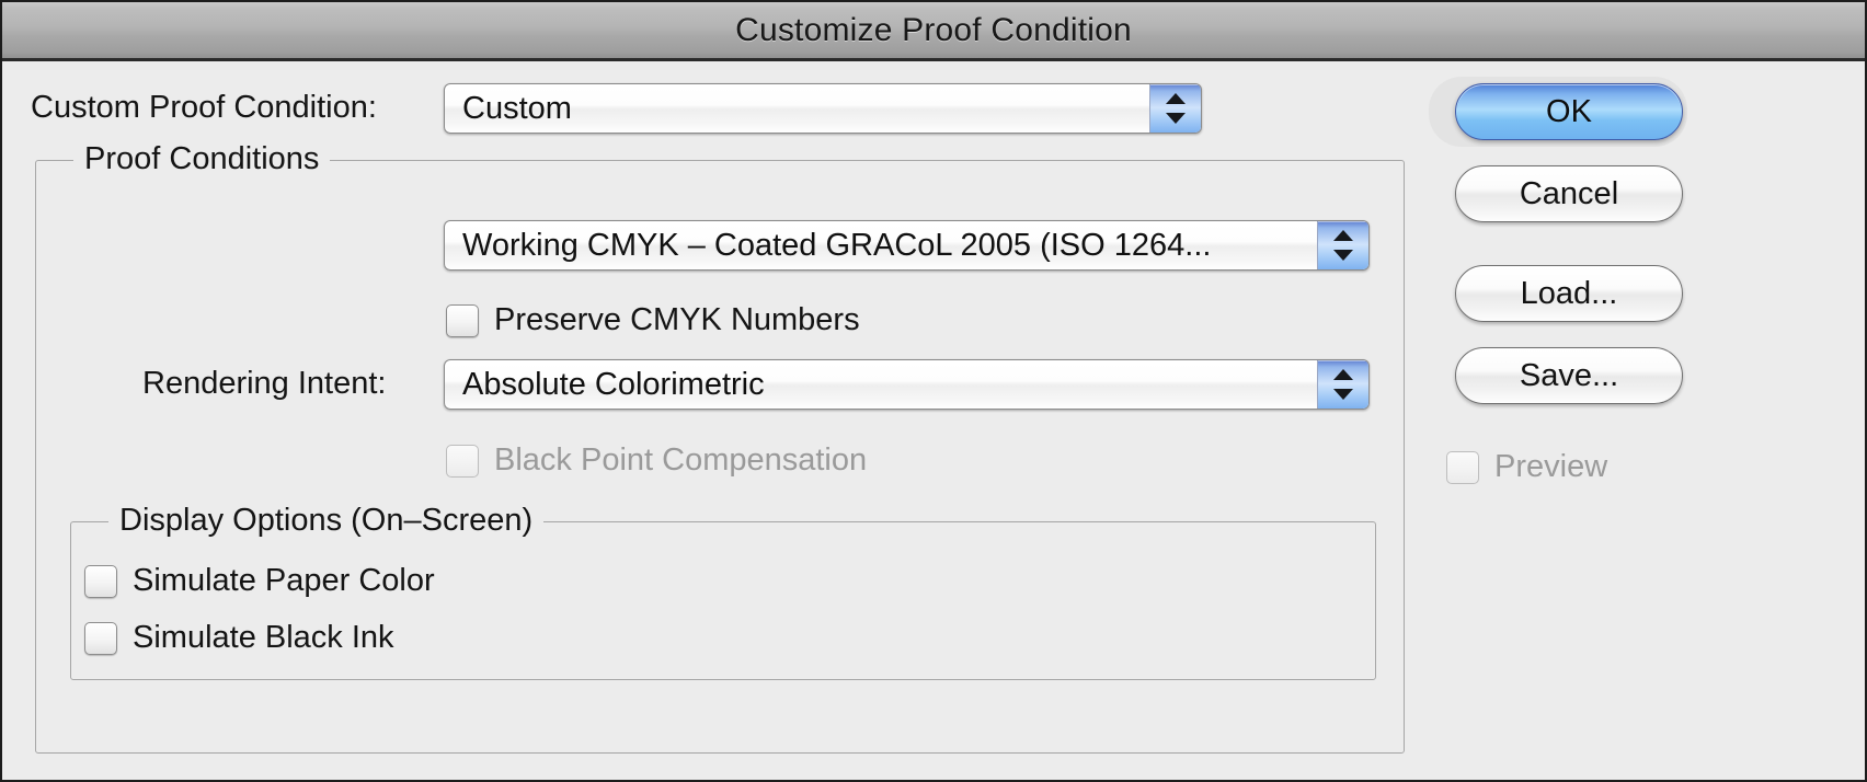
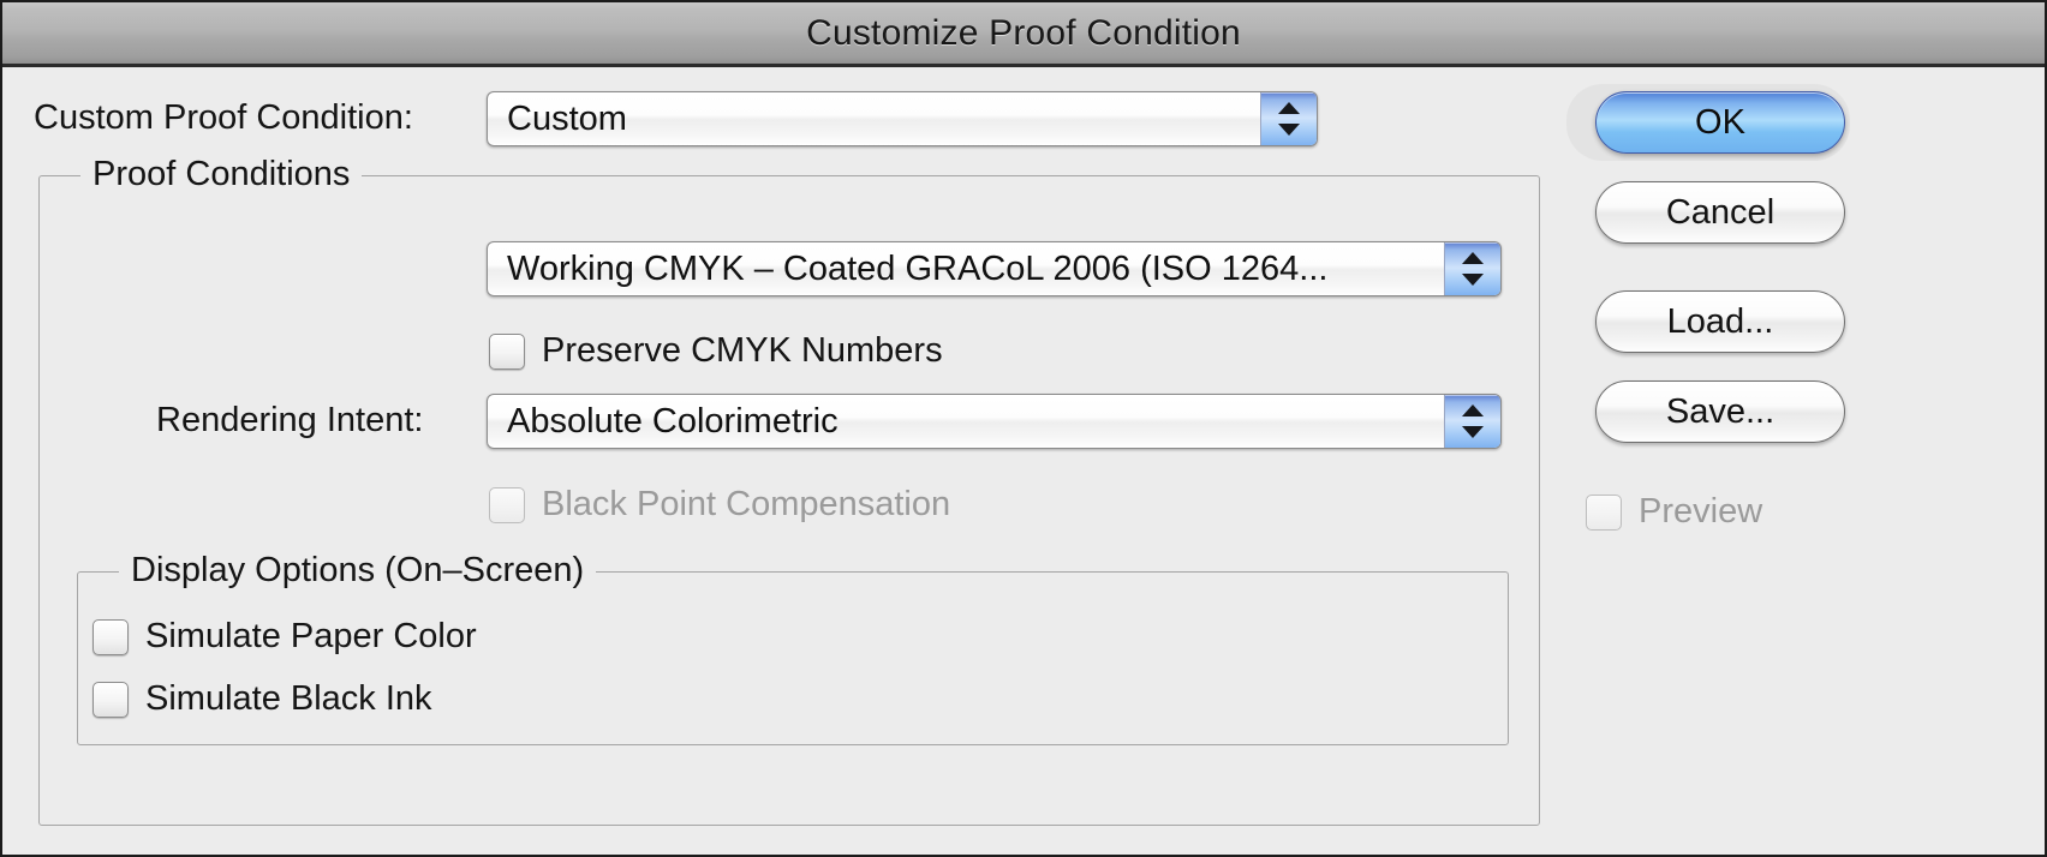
  Customize Proof Condition
  Custom Proof Condition:
  Custom
  Proof Conditions
- Working CMYK – Coated GRACoL 2005 (ISO 1264...
+ Working CMYK – Coated GRACoL 2006 (ISO 1264...
  Preserve CMYK Numbers
  Rendering Intent:
  Absolute Colorimetric
  Black Point Compensation
  Display Options (On–Screen)
  Simulate Paper Color
  Simulate Black Ink
  OK
  Cancel
  Load...
  Save...
  Preview
